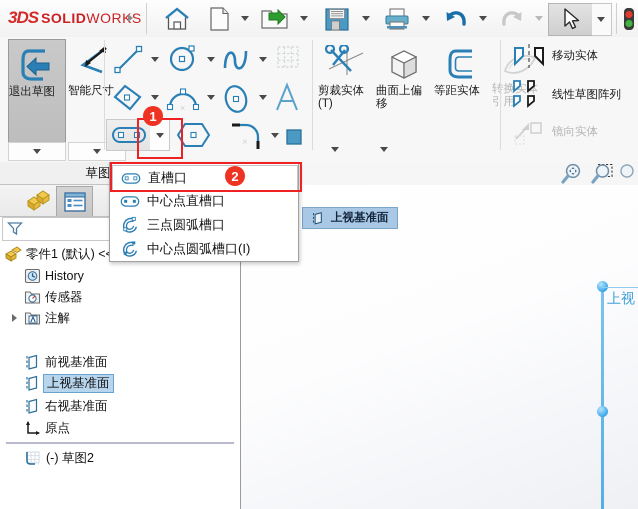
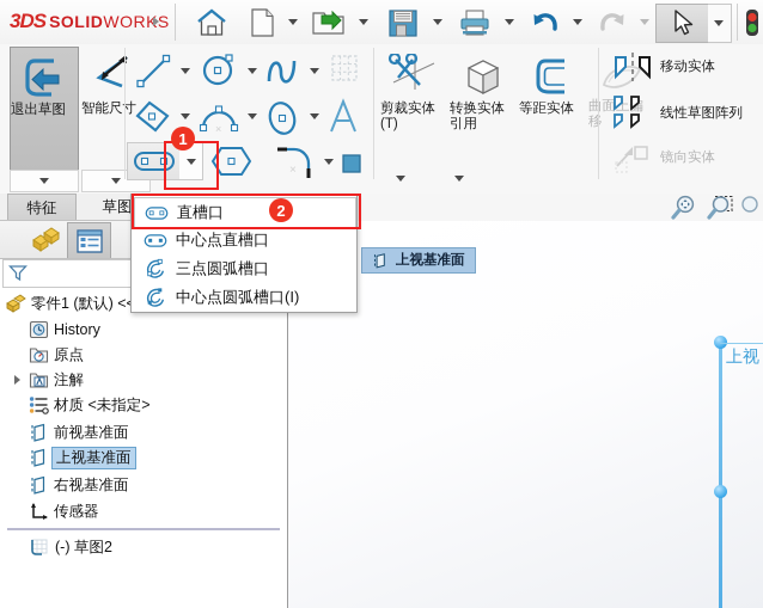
  3DS
  SOLID
  WORKS
  退出草图
  智能尺寸
  ×
  ×
  剪裁实体(T)
- 曲面上偏移
+ 转换实体引用
  等距实体
- 转换实体引用
+ 曲面上偏移
  移动实体
  线性草图阵列
  镜向实体
+ 特征
  草图
  History
- 传感器
+ 原点
  注解
+ 材质 <未指定>
  前视基准面
  上视基准面
  右视基准面
- 原点
+ 传感器
  (-) 草图2
  上视
  上视基准面
  直槽口
  中心点直槽口
  三点圆弧槽口
  中心点圆弧槽口(I)
  1
  2
